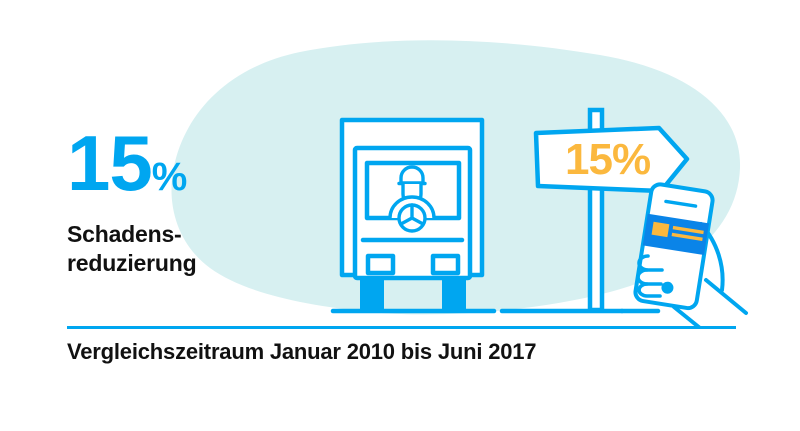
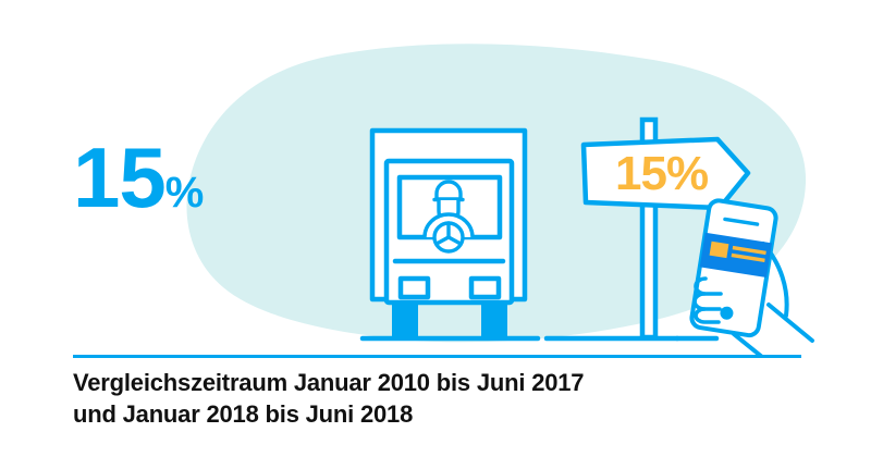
  15%
- Schadens-
- reduzierung
  15%
  Vergleichszeitraum Januar 2010 bis Juni 2017
+ und Januar 2018 bis Juni 2018
